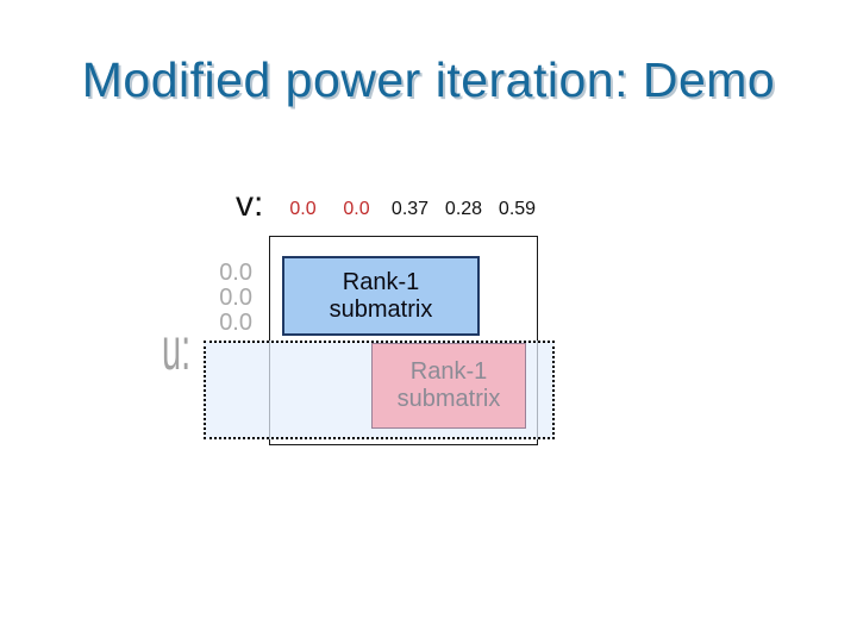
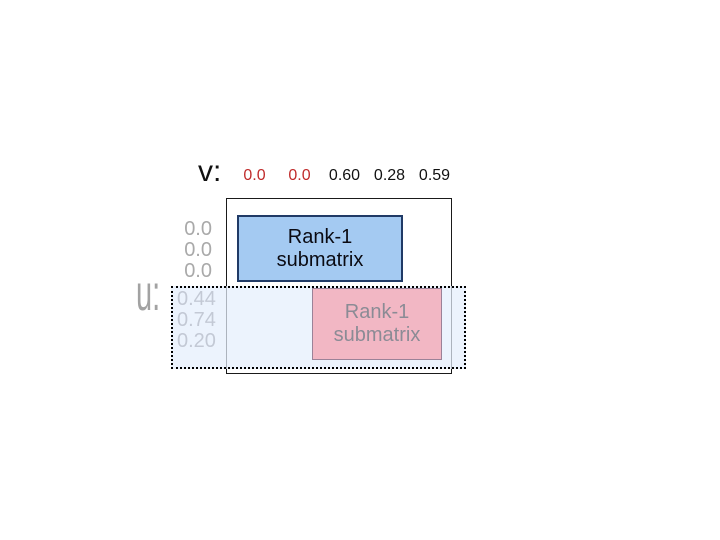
- Modified power iteration: Demo
  v:
  0.0
  0.0
- 0.37
+ 0.60
  0.28
  0.59
  u:
  0.0
  0.0
  0.0
+ 0.44
+ 0.74
+ 0.20
  Rank-1
  submatrix
  Rank-1
  submatrix
